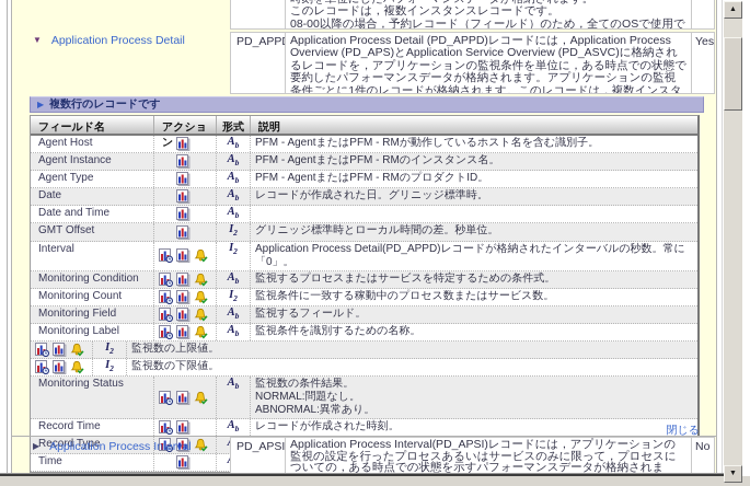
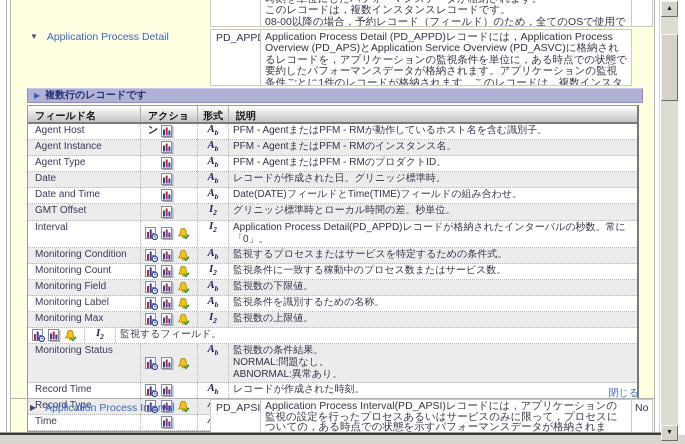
  このレコードは，複数インスタンスレコードです。
  08-00以降の場合，予約レコード（フィールド）のため，全てのOSで使用で
  ▼ Application Process Detail
  PD_APP
  Application Process Detail (PD_APPD)レコードには，Application Process Overview (PD_APS)とApplication Service Overview (PD_ASVC)に格納されるレコードを，アプリケーションの監視条件を単位に，ある時点での状態で要約したパフォーマンスデータが格納されます。アプリケーションの監視条件ごとに1件のレコードが格納されます。このレコードは，複数インスタ
- Yes
  ▶ 複数行のレコードです
  フィールド名
  アクション
  形式
  説明
  Agent Host
  Ab
  PFM - AgentまたはPFM - RMが動作しているホスト名を含む識別子。
  Agent Instance
  Ab
  PFM - AgentまたはPFM - RMのインスタンス名。
  Agent Type
  Ab
  PFM - AgentまたはPFM - RMのプロダクトID。
  Date
  Ab
  レコードが作成された日。グリニッジ標準時。
  Date and Time
  Ab
+ Date(DATE)フィールドとTime(TIME)フィールドの組み合わせ。
  GMT Offset
  I2
  グリニッジ標準時とローカル時間の差。秒単位。
  Interval
  I2
  Application Process Detail(PD_APPD)レコードが格納されたインターバルの秒数。常に「0」。
  Monitoring Condition
  Ab
  監視するプロセスまたはサービスを特定するための条件式。
  Monitoring Count
  I2
  監視条件に一致する稼動中のプロセス数またはサービス数。
  Monitoring Field
  Ab
- 監視するフィールド。
+ 監視数の下限値。
  Monitoring Label
  Ab
  監視条件を識別するための名称。
+ Monitoring Max
  I2
  監視数の上限値。
  I2
- 監視数の下限値。
+ 監視するフィールド。
  Monitoring Status
  Ab
  監視数の条件結果。
  NORMAL:問題なし。
  ABNORMAL:異常あり。
  Record Time
  Ab
  レコードが作成された時刻。
  Record Type
  Time
  閉じる
  ▶ Application Process Interval
  PD_APSI
  Application Process Interval(PD_APSI)レコードには，アプリケーションの監視の設定を行ったプロセスあるいはサービスのみに限って，プロセスについての，ある時点での状態を示すパフォーマンスデータが格納されま
  No
